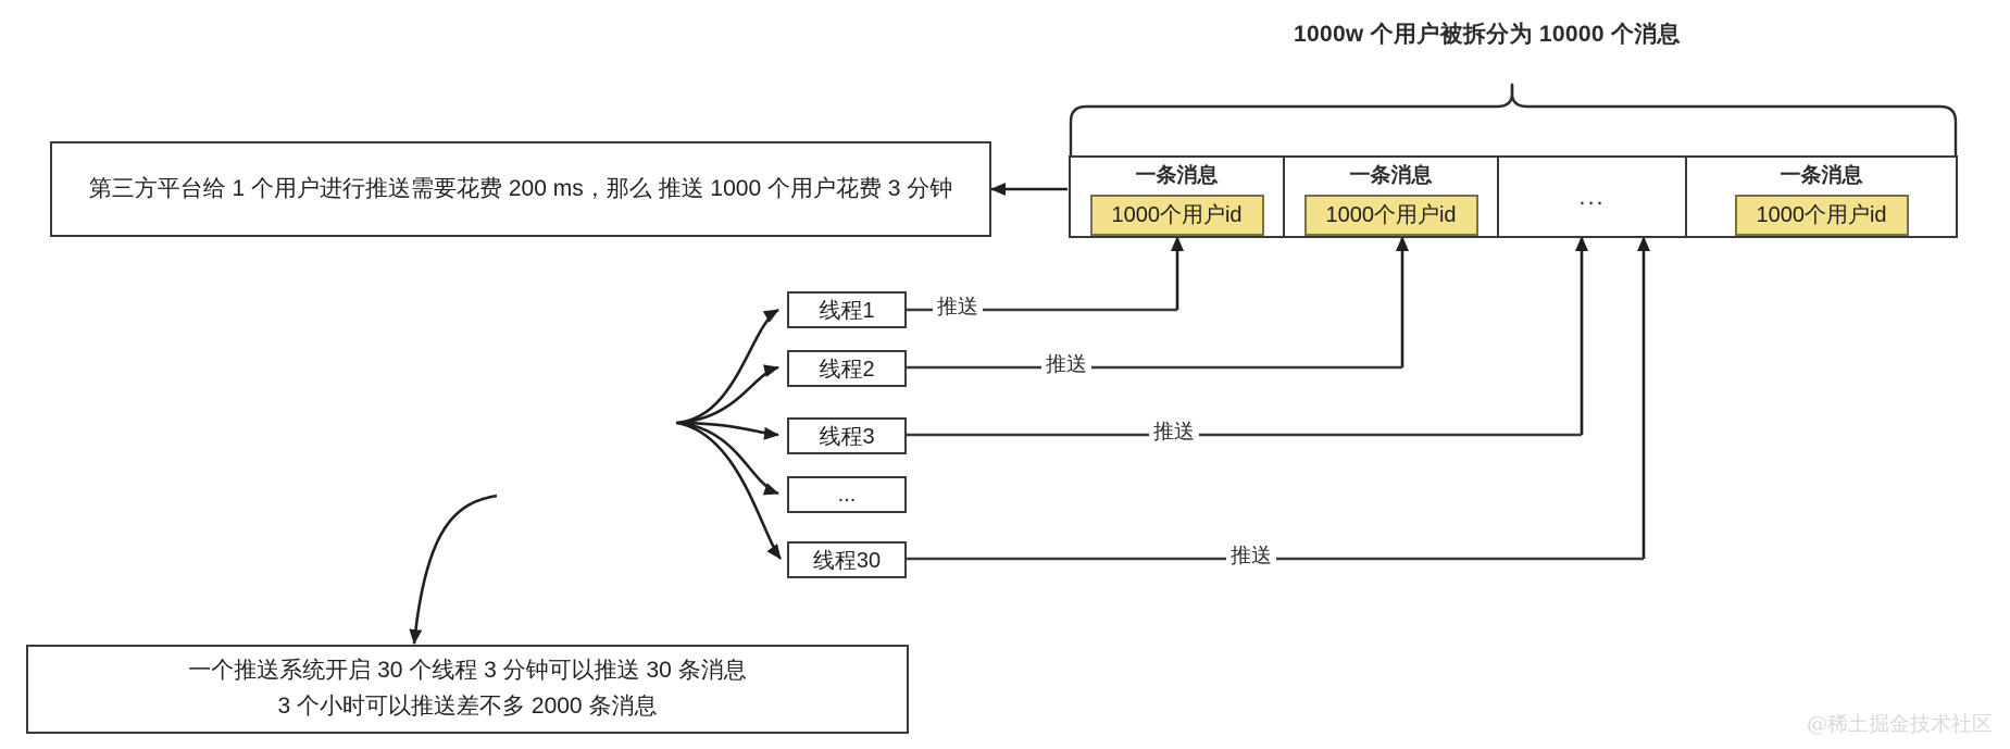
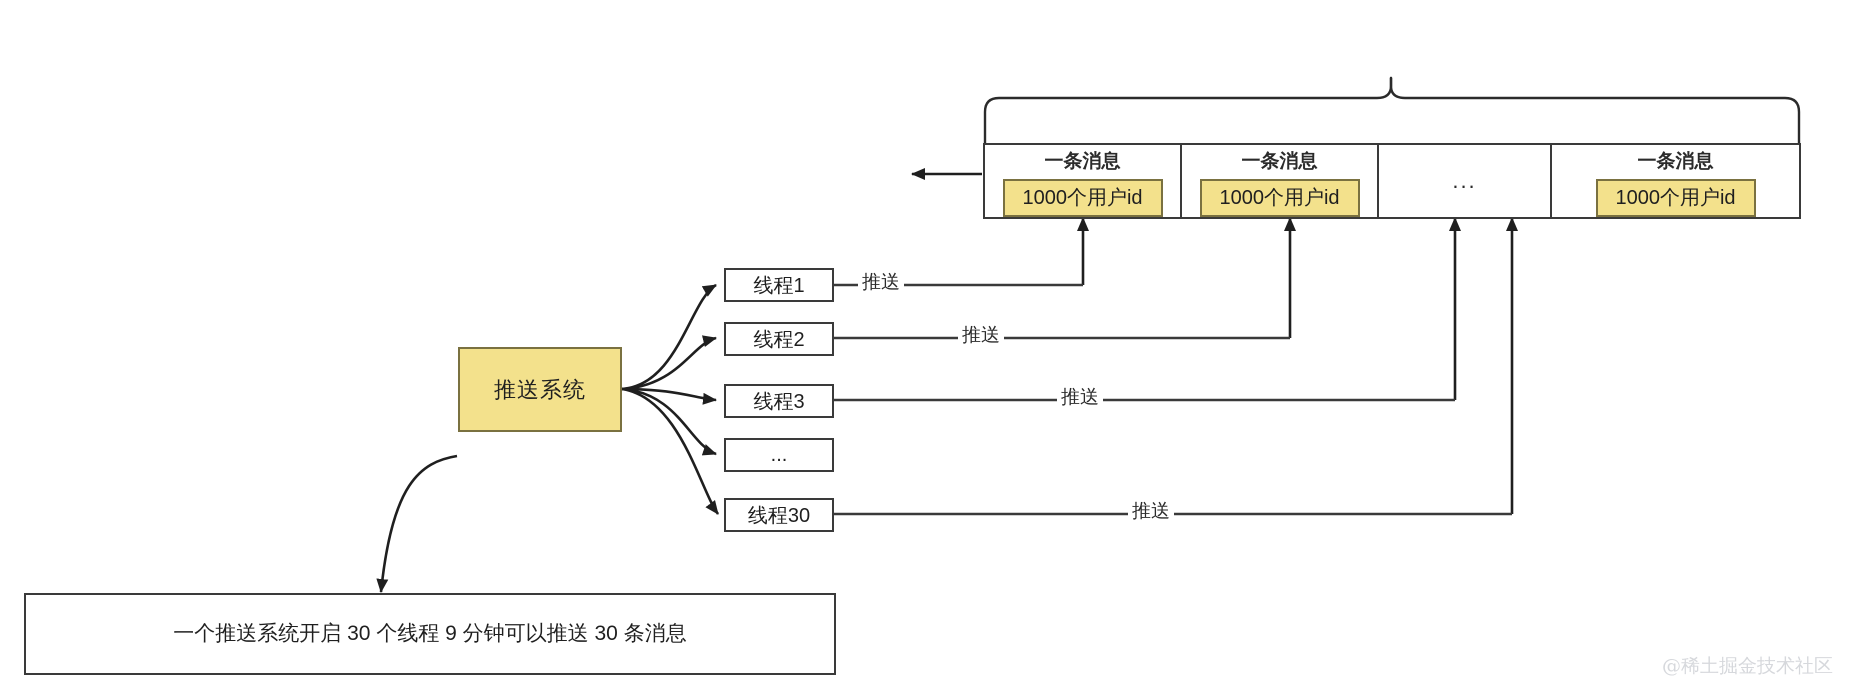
- 1000w 个用户被拆分为 10000 个消息
- 第三方平台给 1 个用户进行推送需要花费 200 ms，那么 推送 1000 个用户花费 3 分钟
  一条消息
  1000个用户id
  一条消息
  1000个用户id
  ...
  一条消息
  1000个用户id
+ 推送系统
  线程1
  线程2
  线程3
  ...
  线程30
  推送
  推送
  推送
  推送
- 一个推送系统开启 30 个线程 3 分钟可以推送 30 条消息
+ 一个推送系统开启 30 个线程 9 分钟可以推送 30 条消息
- 3 个小时可以推送差不多 2000 条消息
  @稀土掘金技术社区
